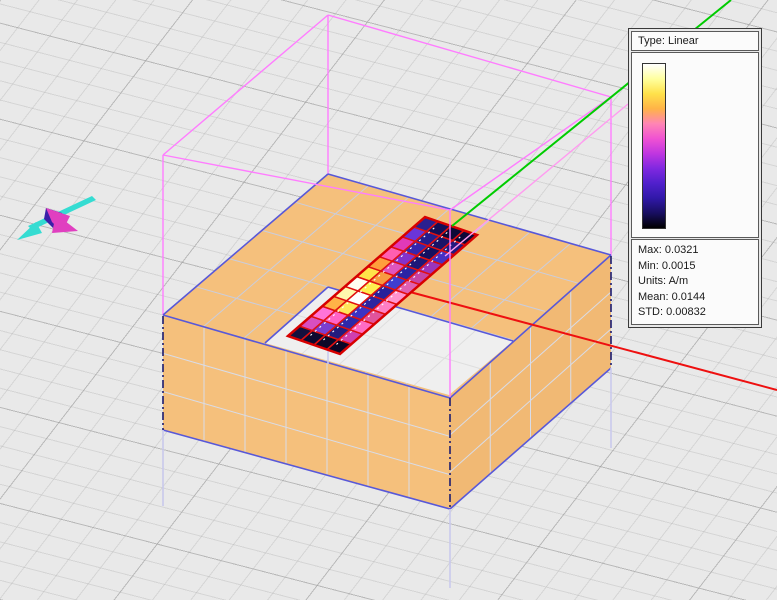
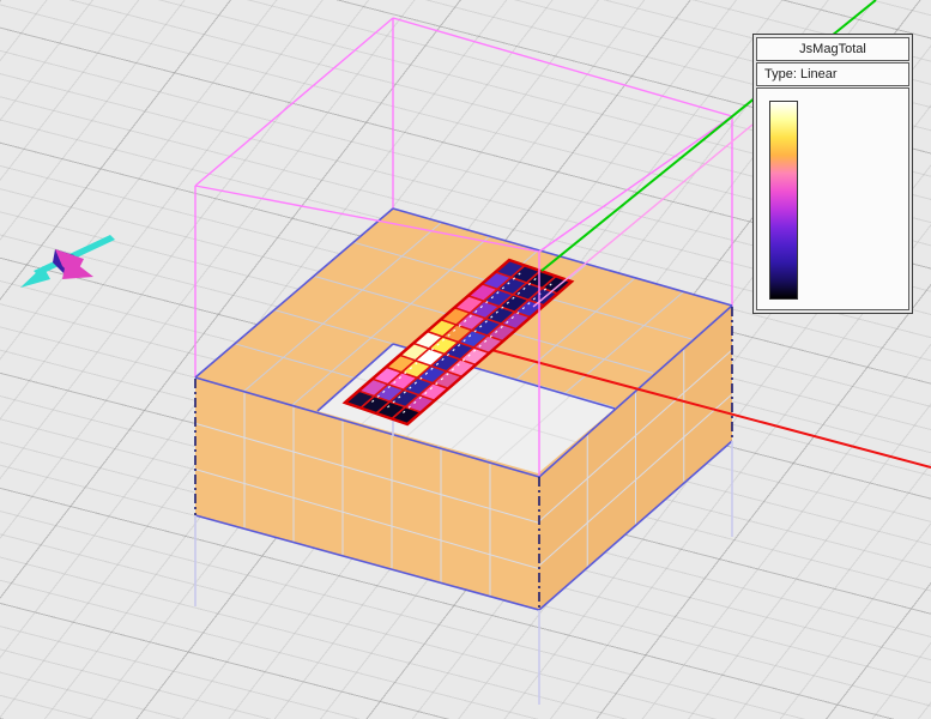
+ JsMagTotal
  Type: Linear
- Max: 0.0321
- Min: 0.0015
- Units: A/m
- Mean: 0.0144
- STD: 0.00832
